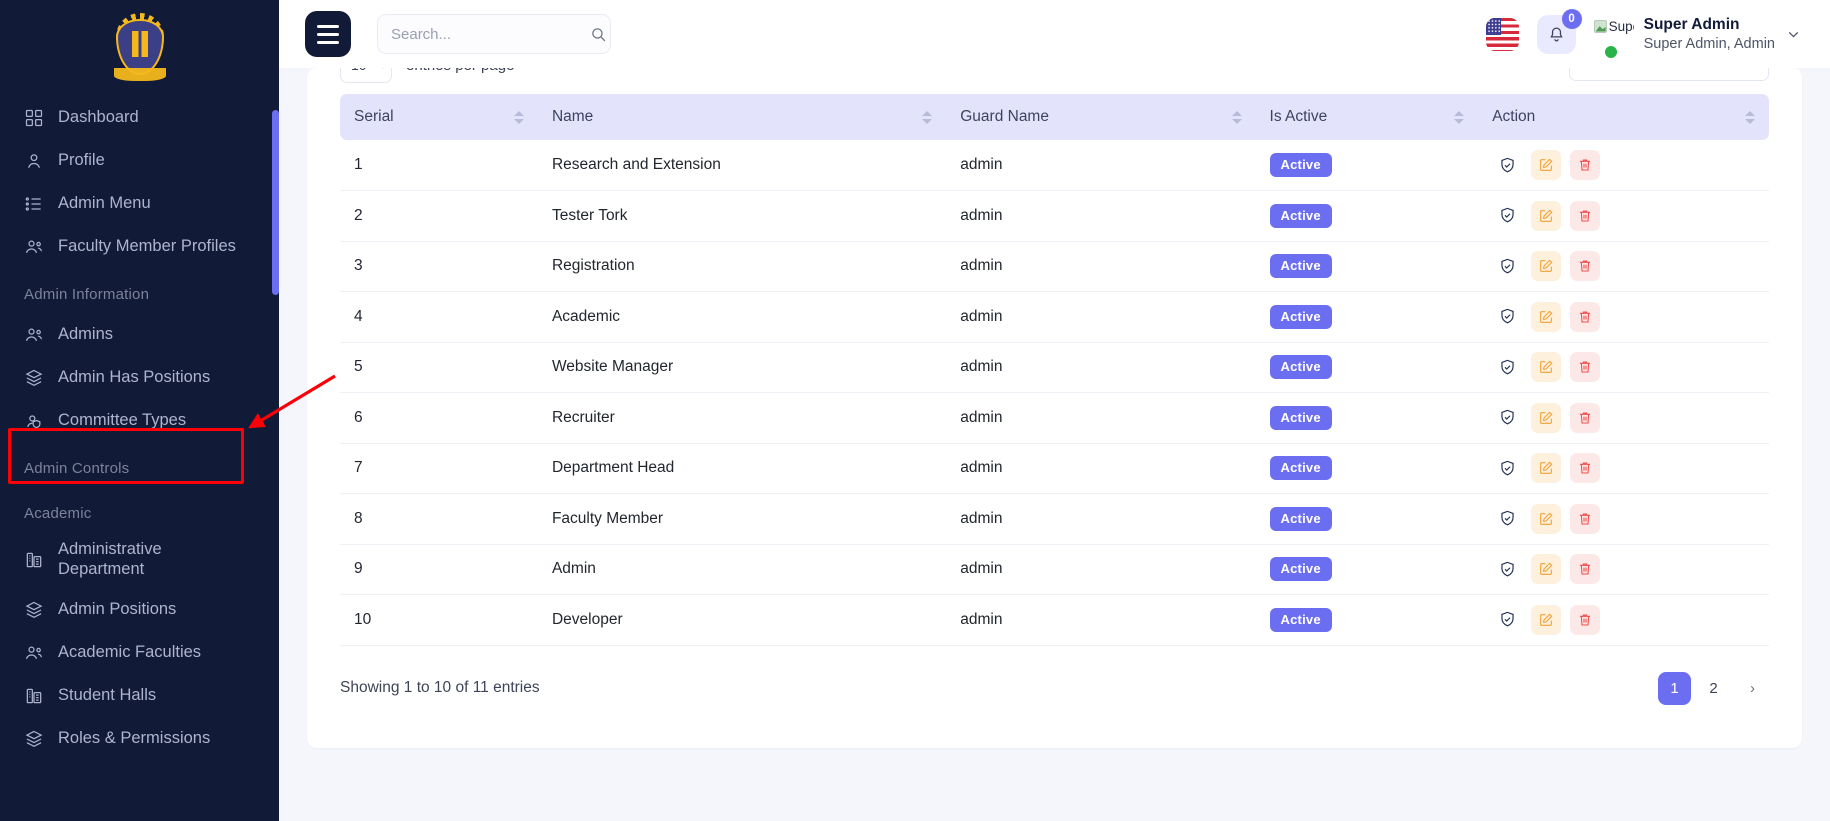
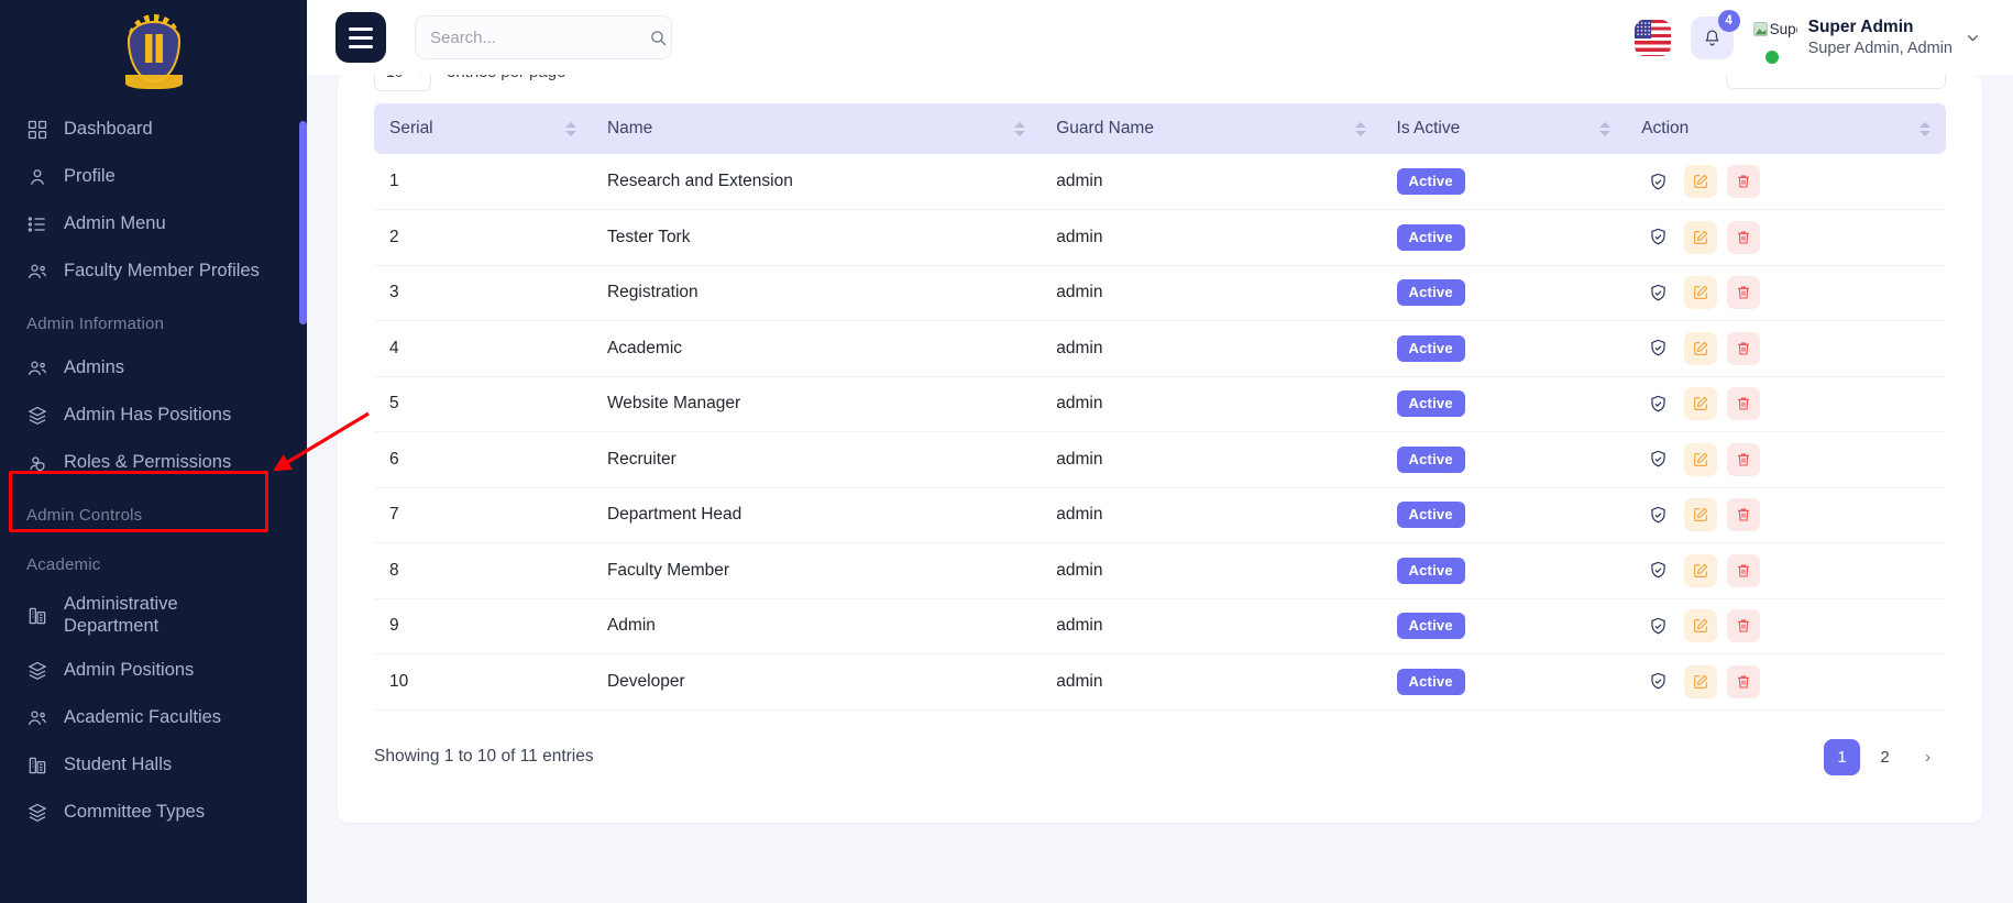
  Dashboard
  Profile
  Admin Menu
  Faculty Member Profiles
  Admin Information
  Admins
  Admin Has Positions
- Committee Types
+ Roles & Permissions
  Admin Controls
  Academic
  Administrative Department
  Admin Positions
  Academic Faculties
  Student Halls
- Roles & Permissions
+ Committee Types
  Search...
- 0
+ 4
  Super Admin
  Super Admin, Admin
  Serial	Name	Guard Name	Is Active	Action
  1	Research and Extension	admin	Active
  2	Tester Tork	admin	Active
  3	Registration	admin	Active
  4	Academic	admin	Active
  5	Website Manager	admin	Active
  6	Recruiter	admin	Active
  7	Department Head	admin	Active
  8	Faculty Member	admin	Active
  9	Admin	admin	Active
  10	Developer	admin	Active
  Showing 1 to 10 of 11 entries
  1
  2
  ›
